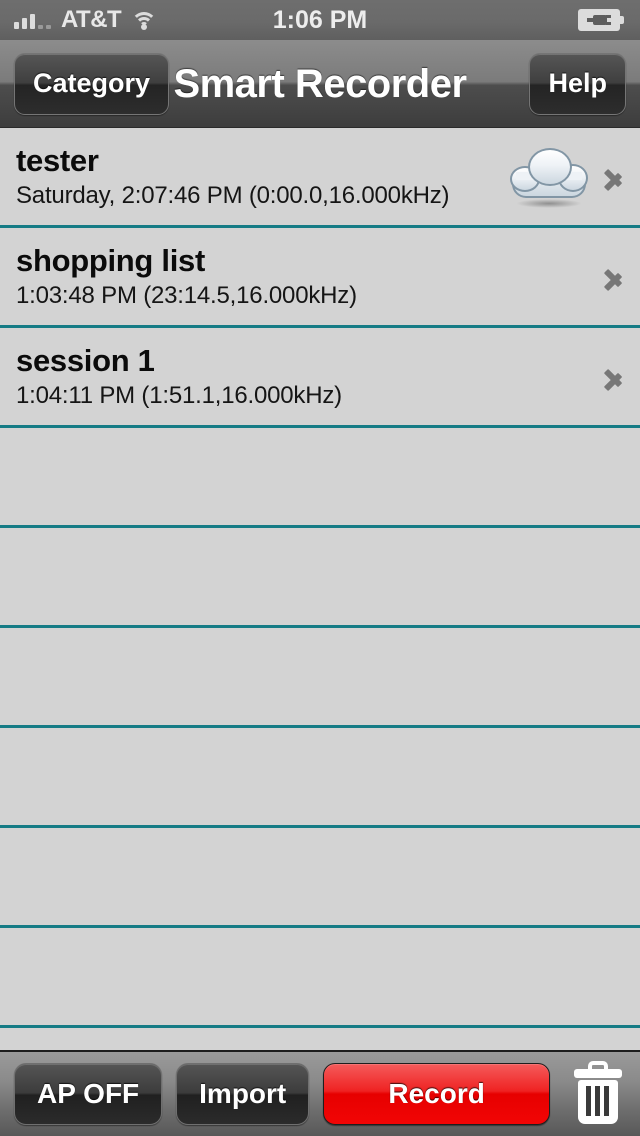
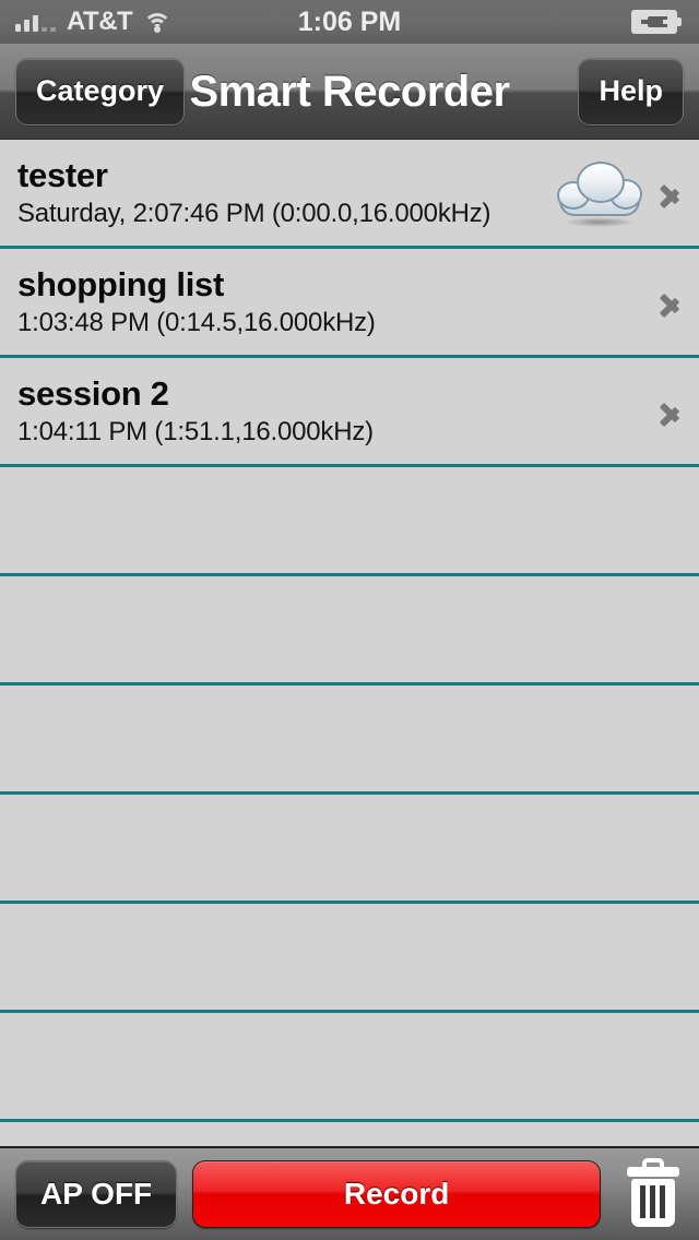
  AT&T
  1:06 PM
  Category
  Smart Recorder
  Help
  tester
  Saturday, 2:07:46 PM (0:00.0,16.000kHz)
  shopping list
- 1:03:48 PM (23:14.5,16.000kHz)
+ 1:03:48 PM (0:14.5,16.000kHz)
- session 1
+ session 2
  1:04:11 PM (1:51.1,16.000kHz)
  AP OFF
- Import
  Record
